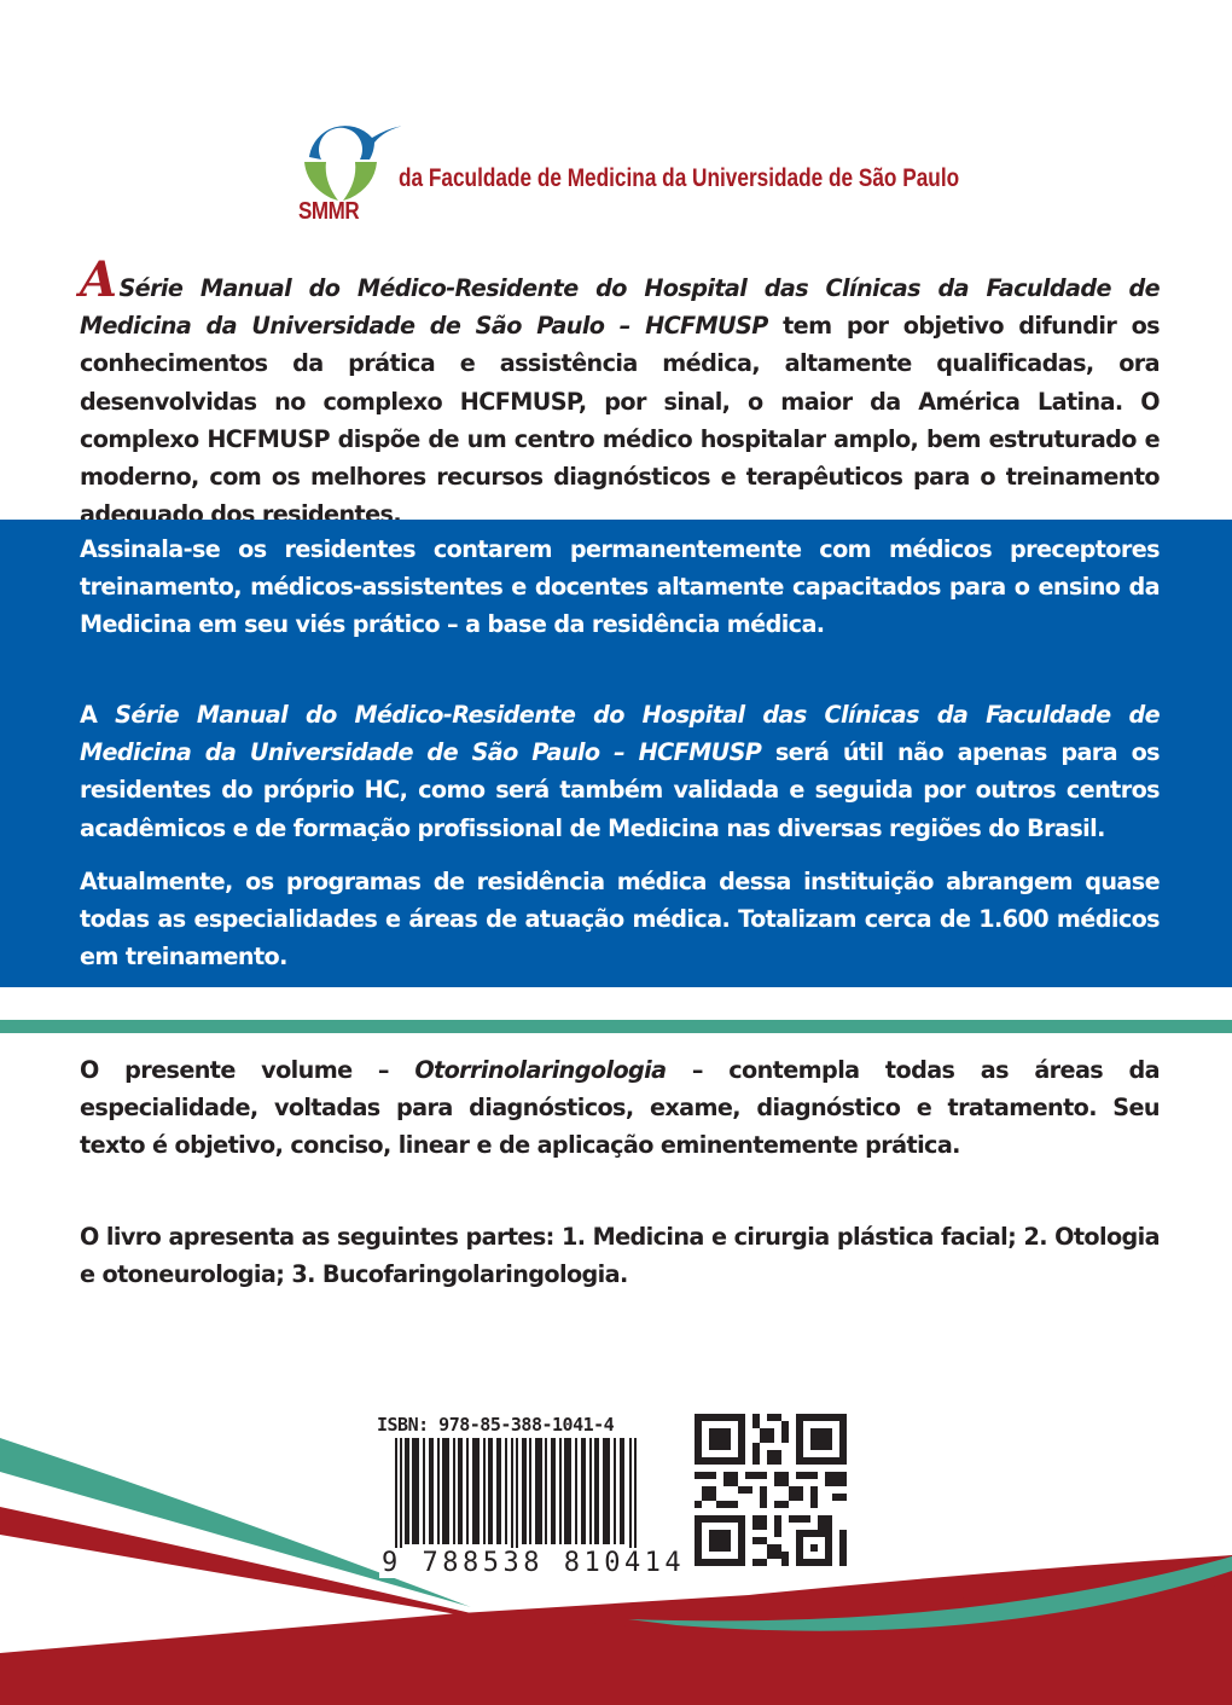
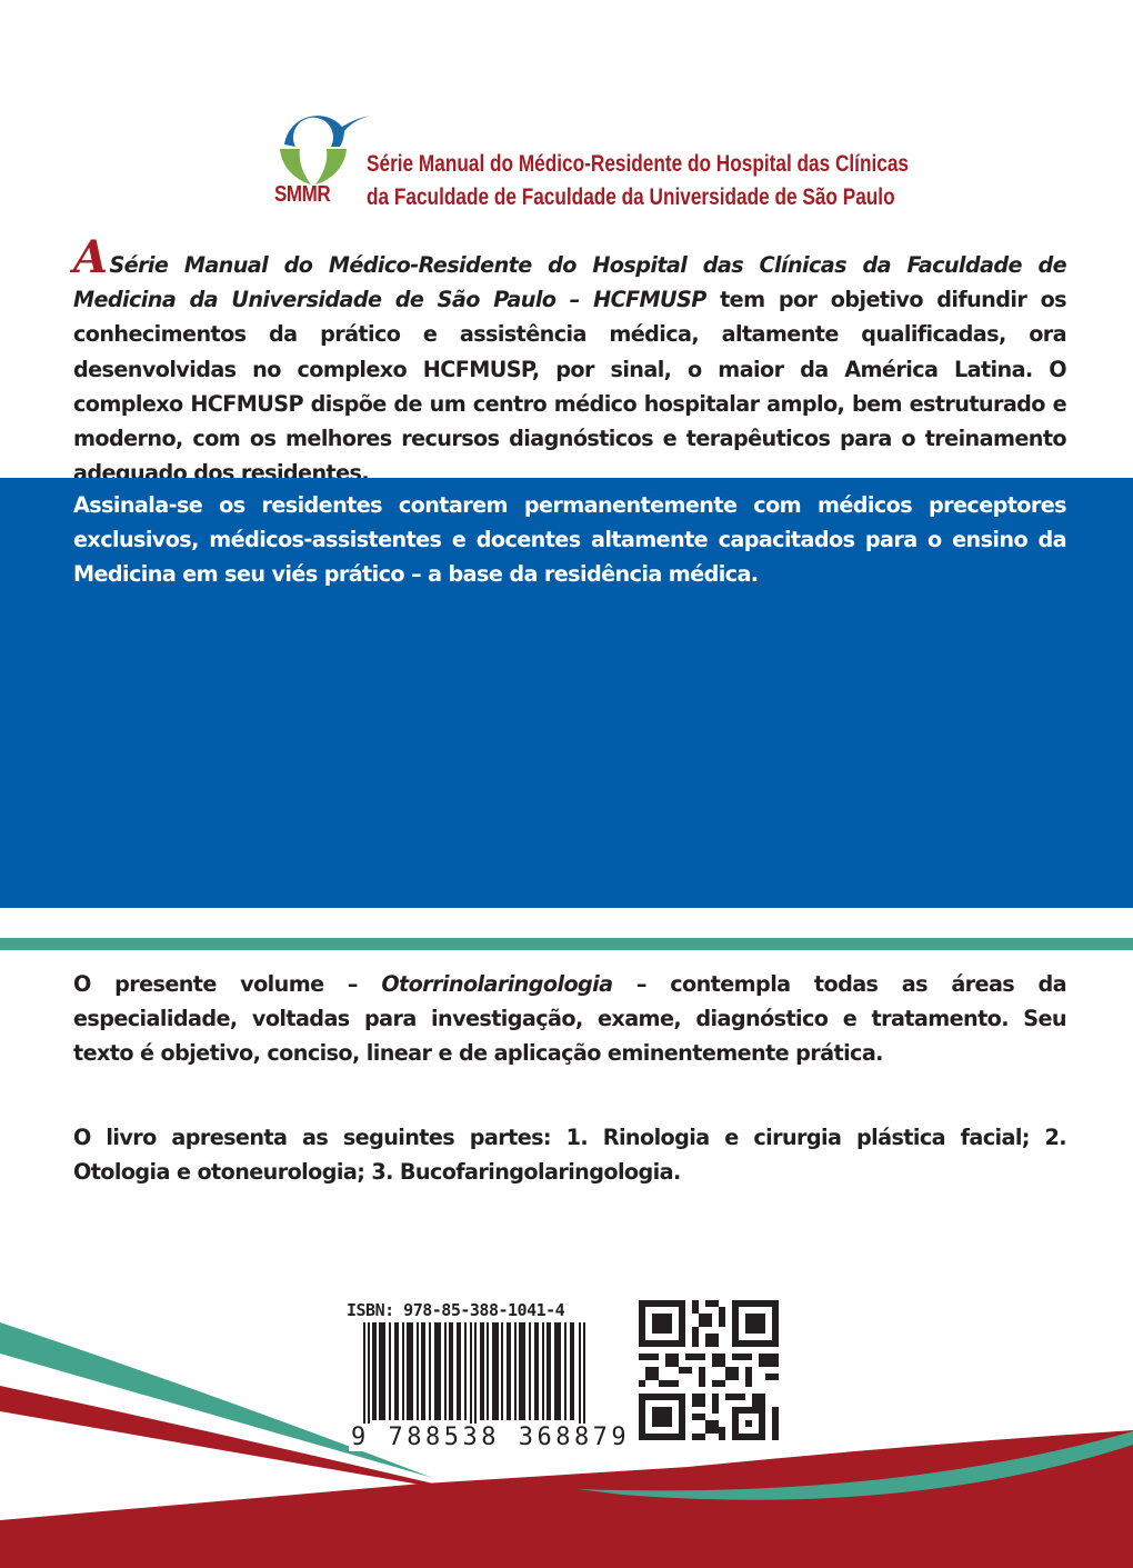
  SMMR
+ Série Manual do Médico-Residente do Hospital das Clínicas
- da Faculdade de Medicina da Universidade de São Paulo
+ da Faculdade de Faculdade da Universidade de São Paulo
- ASérie Manual do Médico-Residente do Hospital das Clínicas da Faculdade de Medicina da Universidade de São Paulo – HCFMUSP tem por objetivo difundir os conhecimentos da prática e assistência médica, altamente qualificadas, ora desenvolvidas no complexo HCFMUSP, por sinal, o maior da América Latina. O complexo HCFMUSP dispõe de um centro médico hospitalar amplo, bem estruturado e moderno, com os melhores recursos diagnósticos e terapêuticos para o treinamento adequado dos residentes.
+ ASérie Manual do Médico-Residente do Hospital das Clínicas da Faculdade de Medicina da Universidade de São Paulo – HCFMUSP tem por objetivo difundir os conhecimentos da prático e assistência médica, altamente qualificadas, ora desenvolvidas no complexo HCFMUSP, por sinal, o maior da América Latina. O complexo HCFMUSP dispõe de um centro médico hospitalar amplo, bem estruturado e moderno, com os melhores recursos diagnósticos e terapêuticos para o treinamento adequado dos residentes.
- Assinala-se os residentes contarem permanentemente com médicos preceptores treinamento, médicos-assistentes e docentes altamente capacitados para o ensino da Medicina em seu viés prático – a base da residência médica.
+ Assinala-se os residentes contarem permanentemente com médicos preceptores exclusivos, médicos-assistentes e docentes altamente capacitados para o ensino da Medicina em seu viés prático – a base da residência médica.
- A Série Manual do Médico-Residente do Hospital das Clínicas da Faculdade de Medicina da Universidade de São Paulo – HCFMUSP será útil não apenas para os residentes do próprio HC, como será também validada e seguida por outros centros acadêmicos e de formação profissional de Medicina nas diversas regiões do Brasil.
- Atualmente, os programas de residência médica dessa instituição abrangem quase todas as especialidades e áreas de atuação médica. Totalizam cerca de 1.600 médicos em treinamento.
- O presente volume – Otorrinolaringologia – contempla todas as áreas da especialidade, voltadas para diagnósticos, exame, diagnóstico e tratamento. Seu texto é objetivo, conciso, linear e de aplicação eminentemente prática.
+ O presente volume – Otorrinolaringologia – contempla todas as áreas da especialidade, voltadas para investigação, exame, diagnóstico e tratamento. Seu texto é objetivo, conciso, linear e de aplicação eminentemente prática.
- O livro apresenta as seguintes partes: 1. Medicina e cirurgia plástica facial; 2. Otologia e otoneurologia; 3. Bucofaringolaringologia.
+ O livro apresenta as seguintes partes: 1. Rinologia e cirurgia plástica facial; 2. Otologia e otoneurologia; 3. Bucofaringolaringologia.
  ISBN: 978-85-388-1041-4
- 9 788538 810414
+ 9 788538 368879
